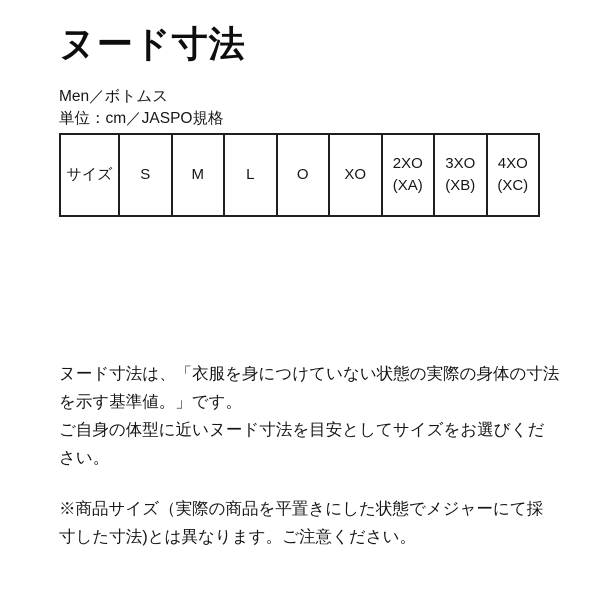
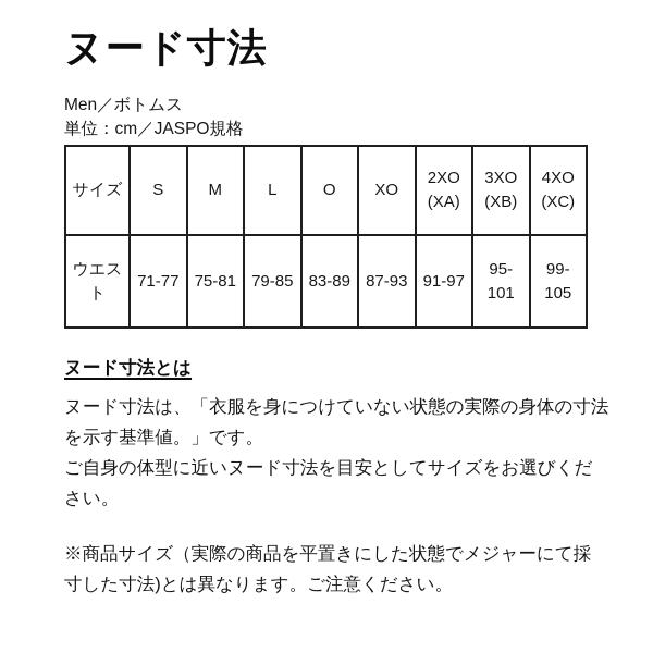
  ヌード寸法
  Men／ボトムス
  単位：cm／JASPO規格
  サイズ	S	M	L	O	XO	2XO (XA)	3XO (XB)	4XO (XC)
+ ウエスト	71-77	75-81	79-85	83-89	87-93	91-97	95-101	99-105
+ ヌード寸法とは
  ヌード寸法は、「衣服を身につけていない状態の実際の身体の寸法
  を示す基準値。」です。
  ご自身の体型に近いヌード寸法を目安としてサイズをお選びくだ
  さい。
  ※商品サイズ（実際の商品を平置きにした状態でメジャーにて採
  寸した寸法)とは異なります。ご注意ください。
